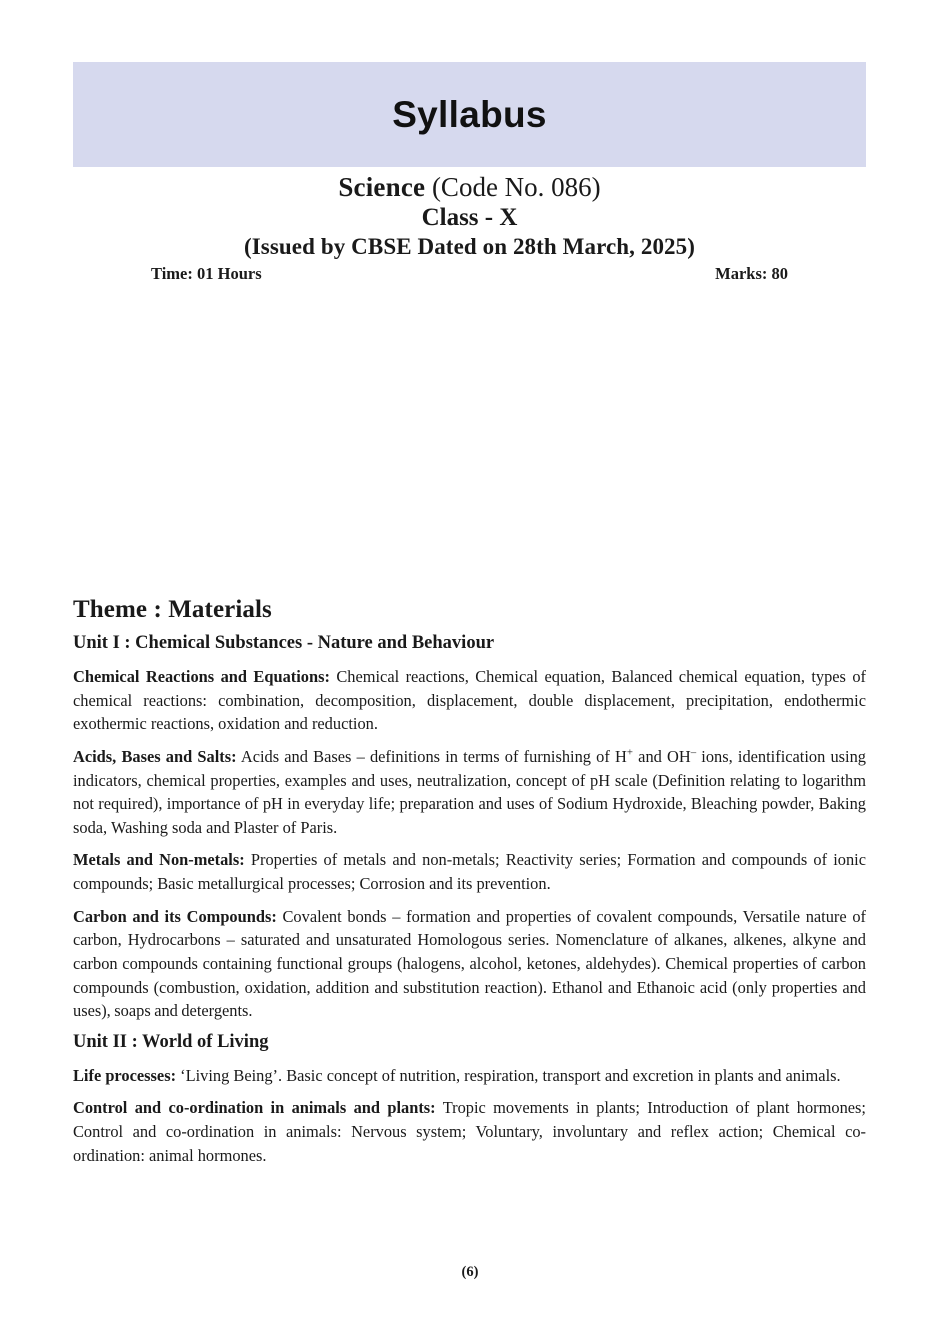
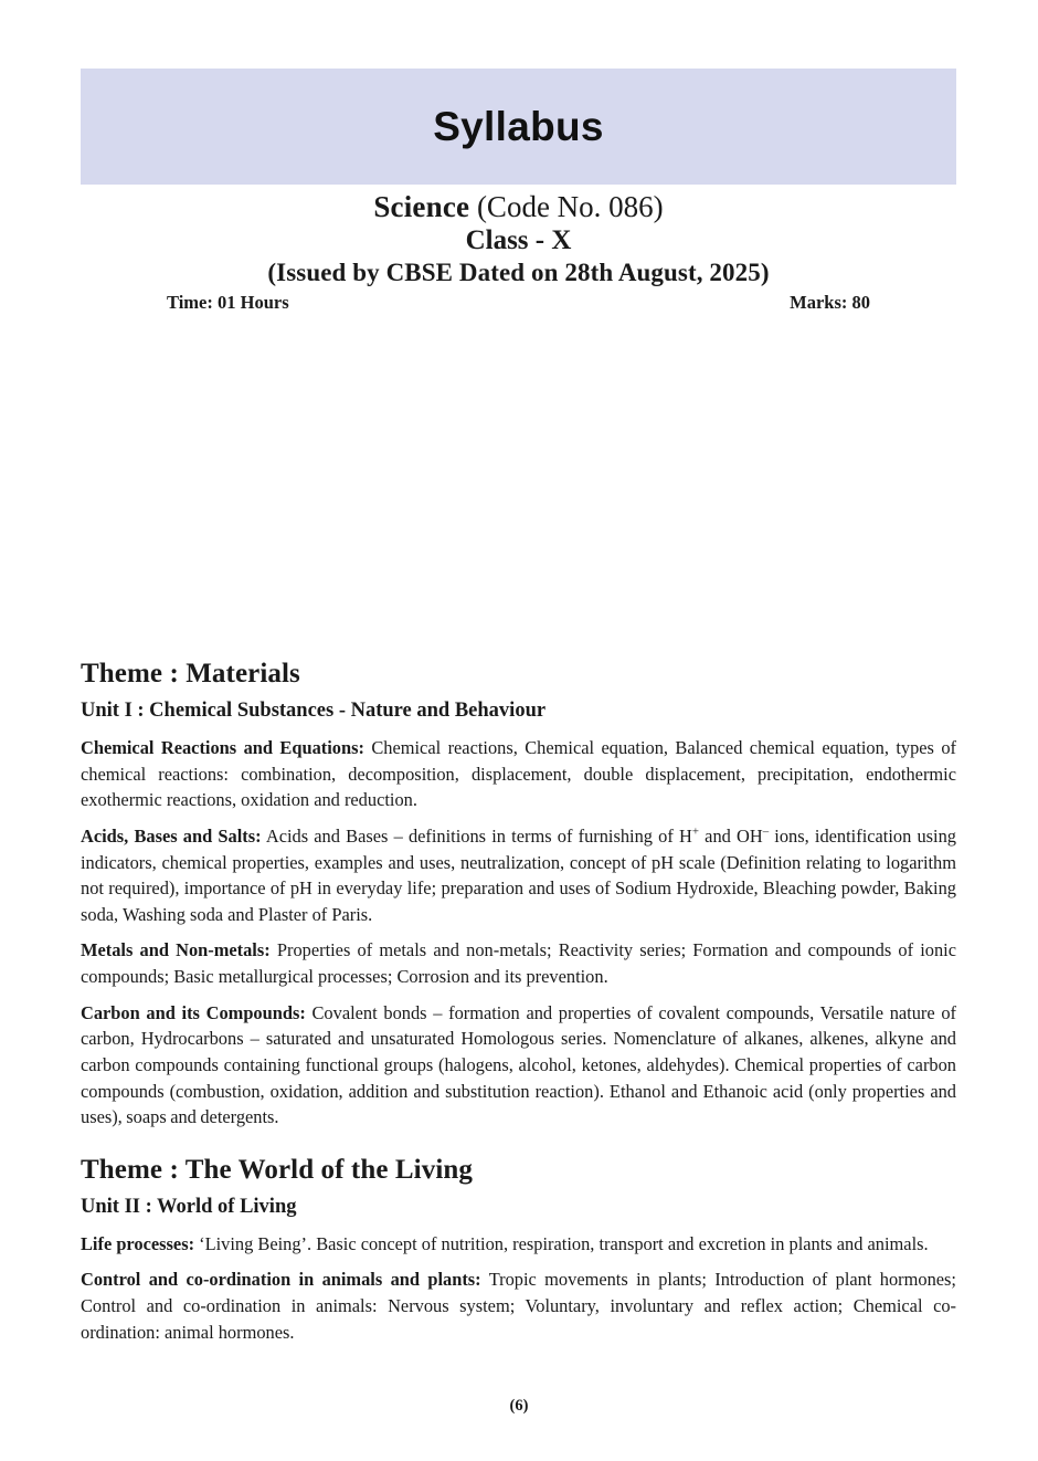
  Syllabus
  Science (Code No. 086)
  Class - X
- (Issued by CBSE Dated on 28th March, 2025)
+ (Issued by CBSE Dated on 28th August, 2025)
  Time: 01 Hours
  Marks: 80
  Theme : Materials
  Unit I : Chemical Substances - Nature and Behaviour
  Chemical Reactions and Equations: Chemical reactions, Chemical equation, Balanced chemical equation, types of chemical reactions: combination, decomposition, displacement, double displacement, precipitation, endothermic exothermic reactions, oxidation and reduction.
  Acids, Bases and Salts: Acids and Bases – definitions in terms of furnishing of H+ and OH– ions, identification using indicators, chemical properties, examples and uses, neutralization, concept of pH scale (Definition relating to logarithm not required), importance of pH in everyday life; preparation and uses of Sodium Hydroxide, Bleaching powder, Baking soda, Washing soda and Plaster of Paris.
  Metals and Non-metals: Properties of metals and non-metals; Reactivity series; Formation and compounds of ionic compounds; Basic metallurgical processes; Corrosion and its prevention.
  Carbon and its Compounds: Covalent bonds – formation and properties of covalent compounds, Versatile nature of carbon, Hydrocarbons – saturated and unsaturated Homologous series. Nomenclature of alkanes, alkenes, alkyne and carbon compounds containing functional groups (halogens, alcohol, ketones, aldehydes). Chemical properties of carbon compounds (combustion, oxidation, addition and substitution reaction). Ethanol and Ethanoic acid (only properties and uses), soaps and detergents.
+ Theme : The World of the Living
  Unit II : World of Living
  Life processes: ‘Living Being’. Basic concept of nutrition, respiration, transport and excretion in plants and animals.
  Control and co-ordination in animals and plants: Tropic movements in plants; Introduction of plant hormones; Control and co-ordination in animals: Nervous system; Voluntary, involuntary and reflex action; Chemical co-ordination: animal hormones.
  (6)
